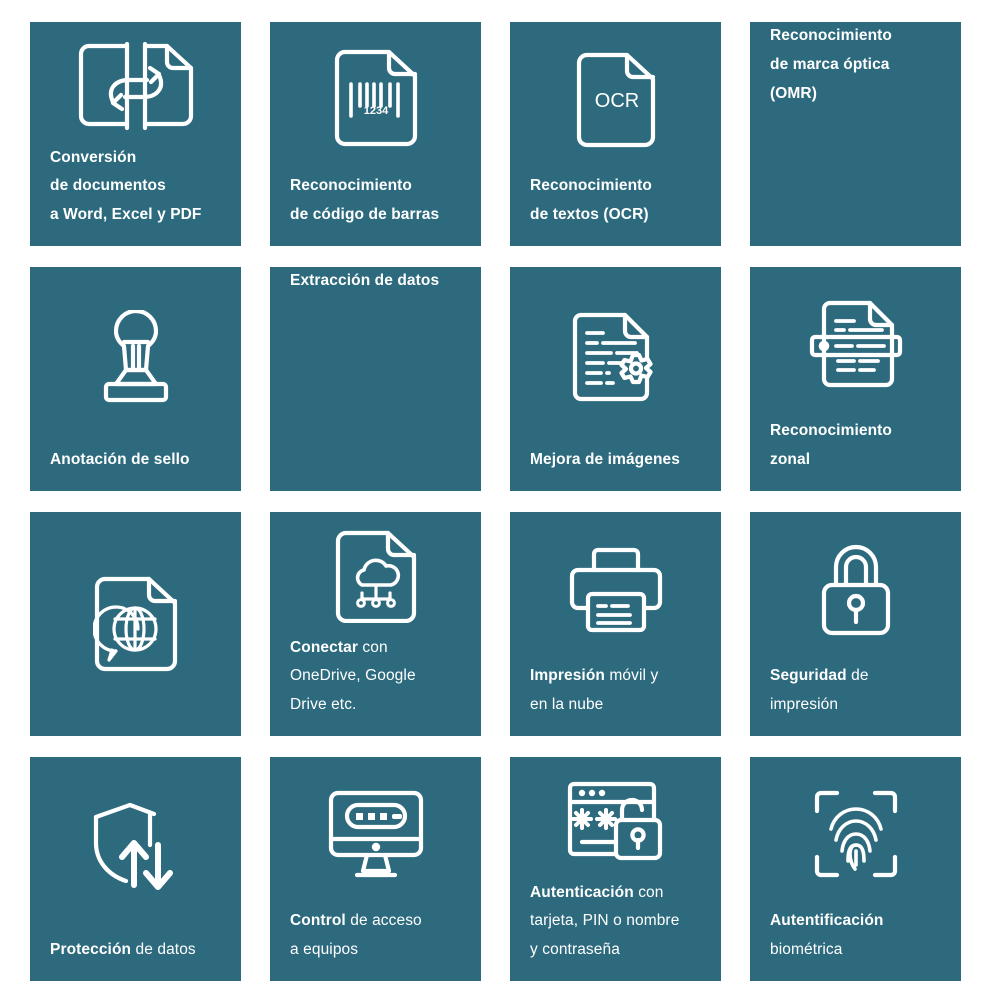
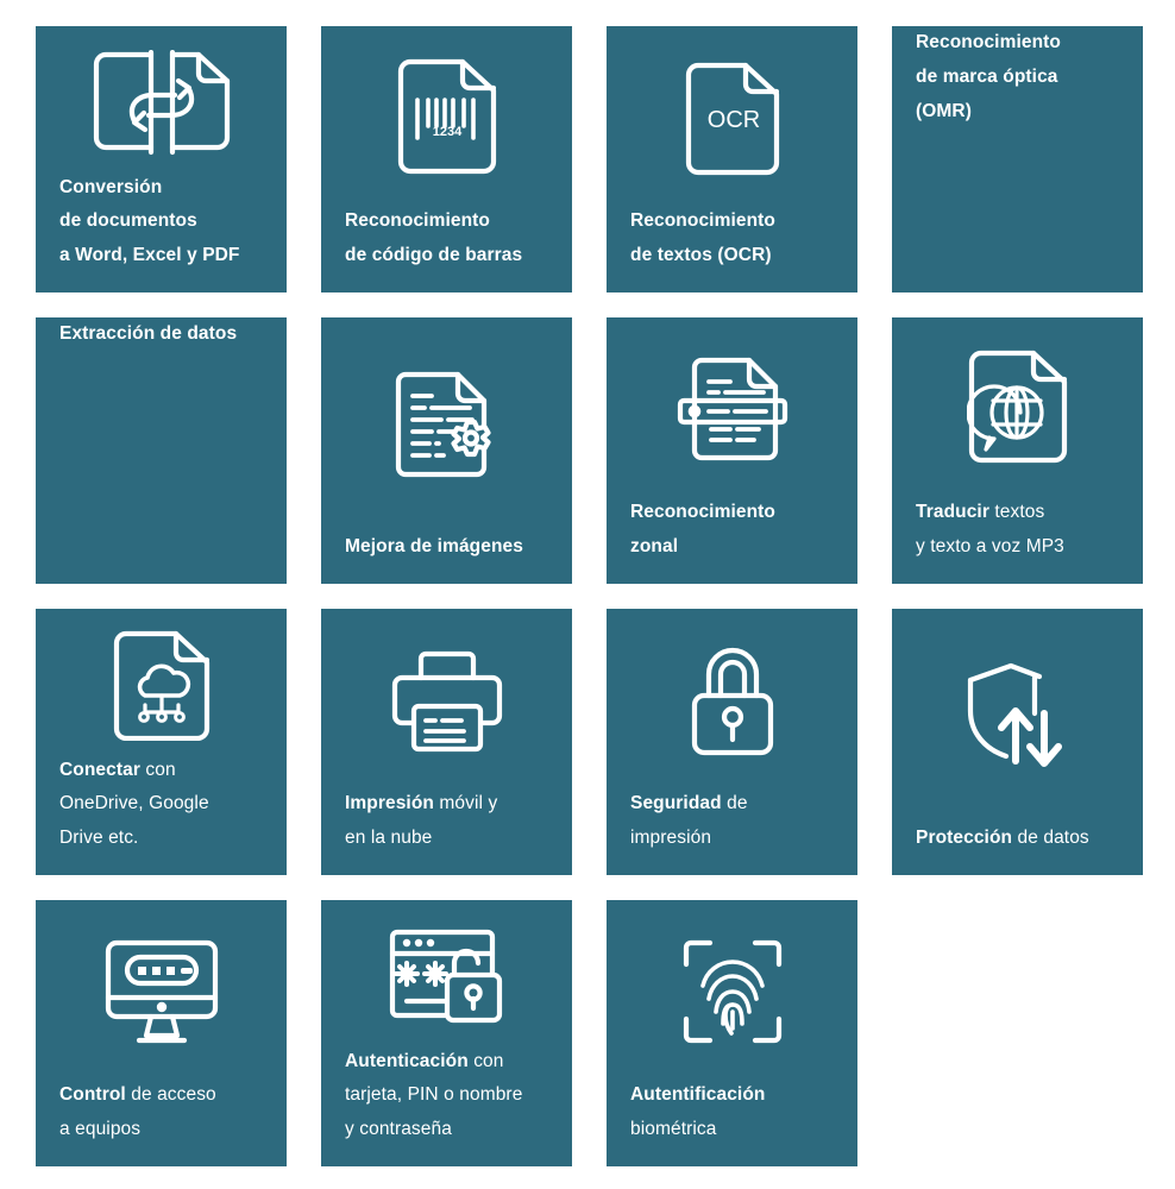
  Conversión
  de documentos
  a Word, Excel y PDF
  1234
  Reconocimiento
  de código de barras
  OCR
  Reconocimiento
  de textos (OCR)
  Reconocimiento
  de marca óptica
  (OMR)
- Anotación de sello
  Extracción de datos
  Mejora de imágenes
  Reconocimiento
  zonal
+ Traducir textos
+ y texto a voz MP3
  Conectar con
  OneDrive, Google
  Drive etc.
  Impresión móvil y
  en la nube
  Seguridad de
  impresión
  Protección de datos
  Control de acceso
  a equipos
  Autenticación con
  tarjeta, PIN o nombre
  y contraseña
  Autentificación
  biométrica
